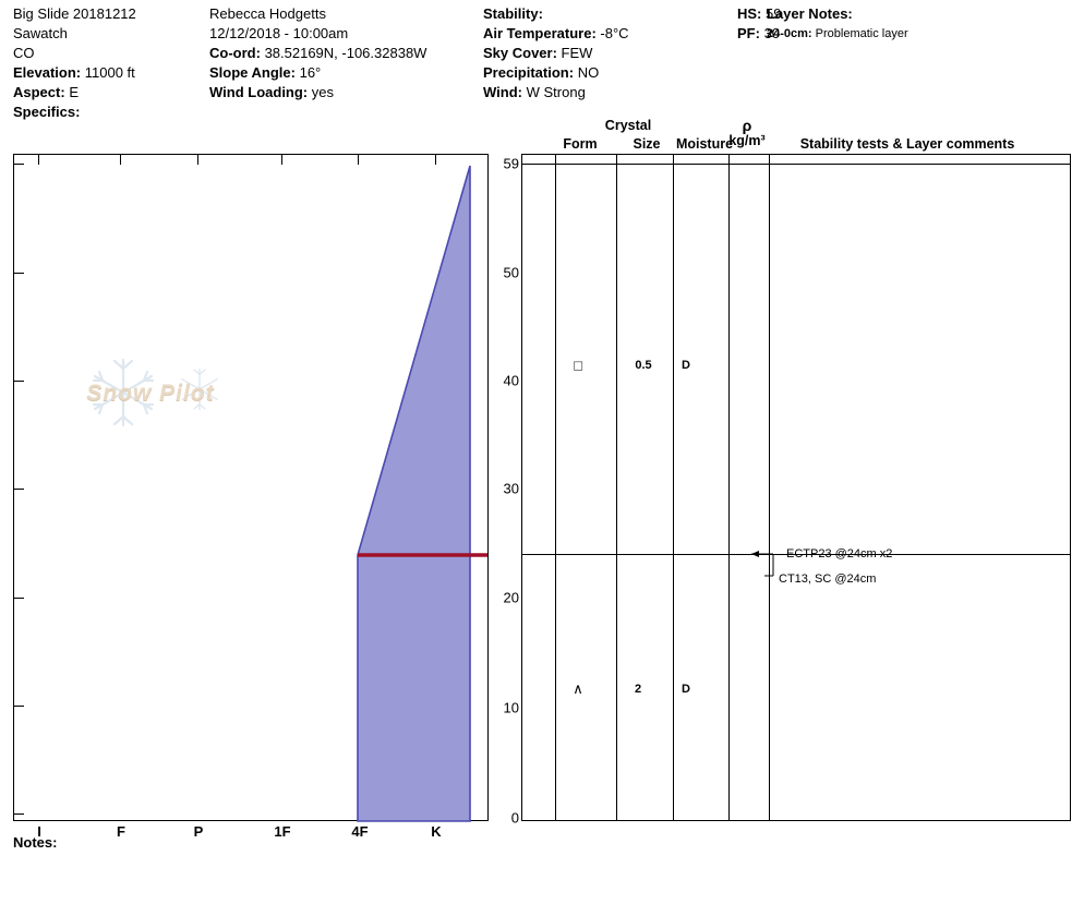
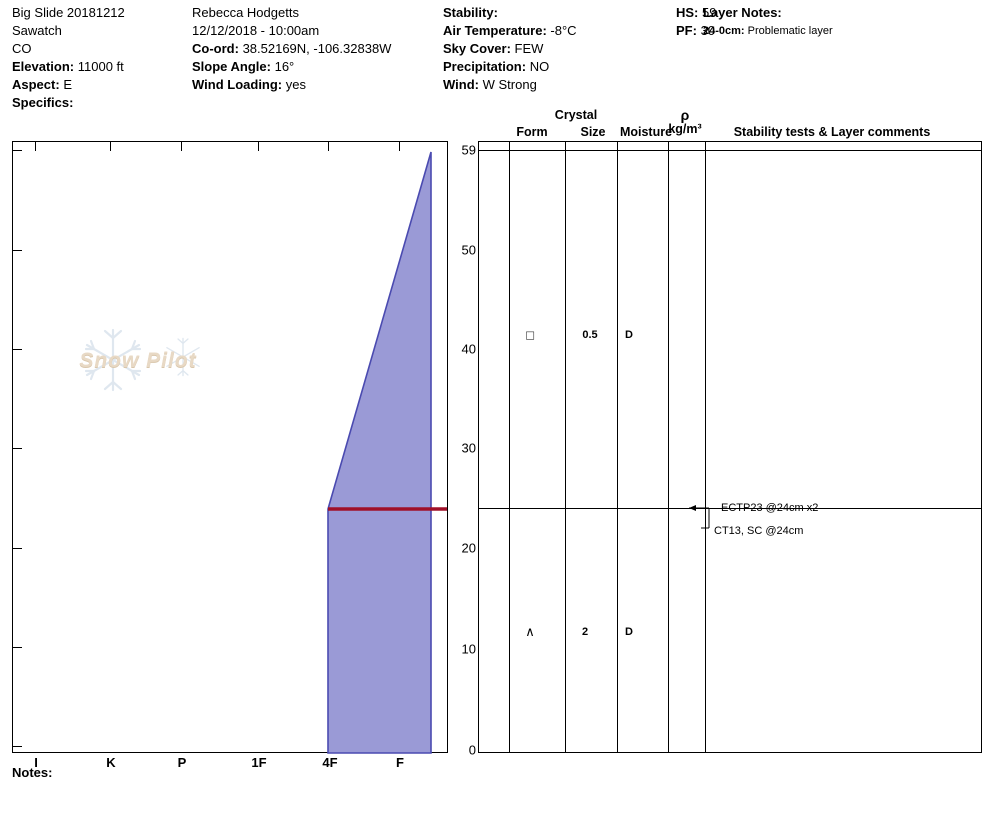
  Big Slide 20181212
  Sawatch
  CO
  Elevation: 11000 ft
  Aspect: E
  Specifics:
  Rebecca Hodgetts
  12/12/2018 - 10:00am
  Co-ord: 38.52169N, -106.32838W
  Slope Angle: 16°
  Wind Loading: yes
  Stability:
  Air Temperature: -8°C
  Sky Cover: FEW
  Precipitation: NO
  Wind: W Strong
  HS: 59
  PF: 30
  Layer Notes:
  24-0cm: Problematic layer
  Snow Pilot
  59
  50
  40
  30
  20
  10
  0
  I
- F
+ K
  P
  1F
  4F
- K
+ F
  Crystal
  Form
  Size
  Moisture
  ρ
  kg/m³
  Stability tests & Layer comments
  □
  0.5
  D
  ∧
  2
  D
  ECTP23 @24cm x2
  CT13, SC @24cm
  Notes:
